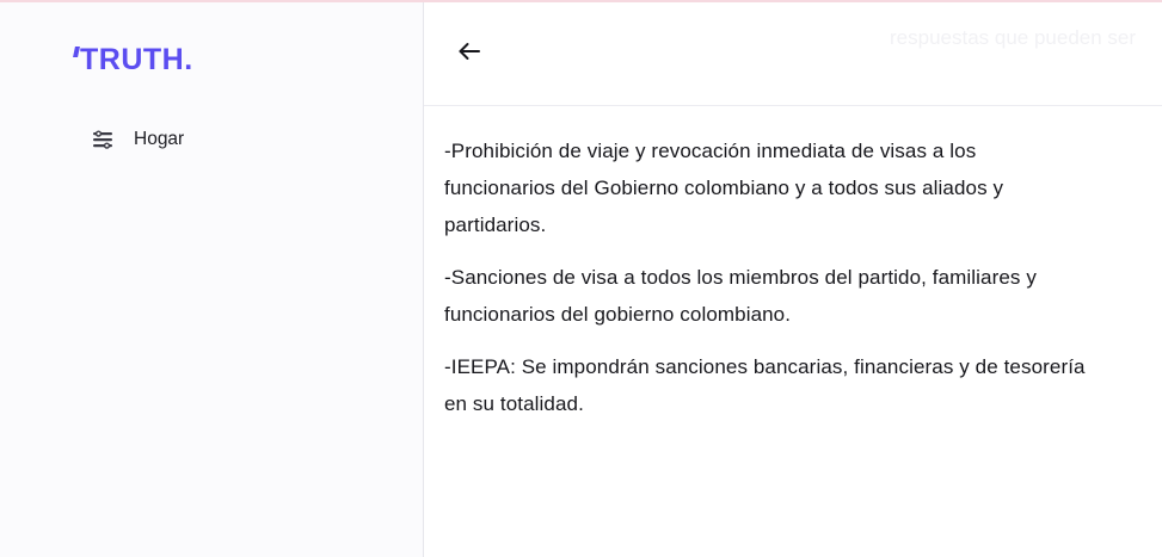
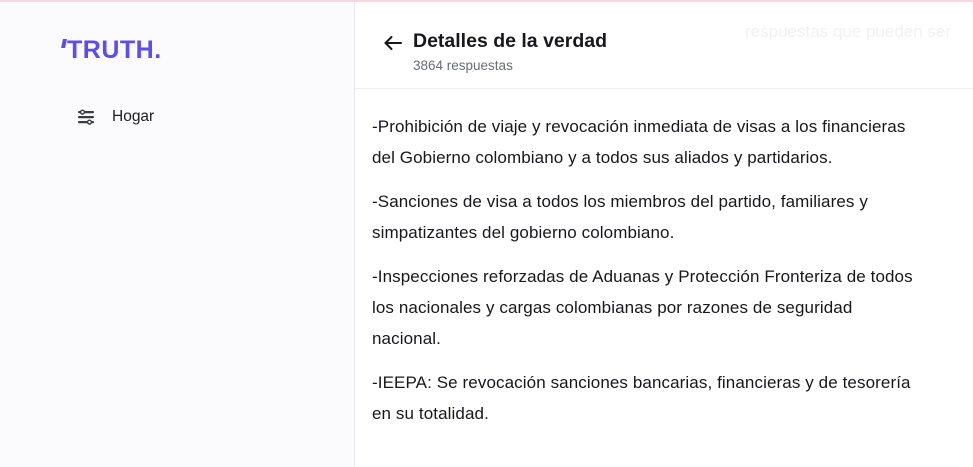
  TRUTH
  .
  Hogar
+ Detalles de la verdad
+ 3864 respuestas
- -Prohibición de viaje y revocación inmediata de visas a los funcionarios del Gobierno colombiano y a todos sus aliados y partidarios.
+ -Prohibición de viaje y revocación inmediata de visas a los financieras del Gobierno colombiano y a todos sus aliados y partidarios.
- -Sanciones de visa a todos los miembros del partido, familiares y funcionarios del gobierno colombiano.
+ -Sanciones de visa a todos los miembros del partido, familiares y simpatizantes del gobierno colombiano.
+ -Inspecciones reforzadas de Aduanas y Protección Fronteriza de todos los nacionales y cargas colombianas por razones de seguridad nacional.
- -IEEPA: Se impondrán sanciones bancarias, financieras y de tesorería en su totalidad.
+ -IEEPA: Se revocación sanciones bancarias, financieras y de tesorería en su totalidad.
